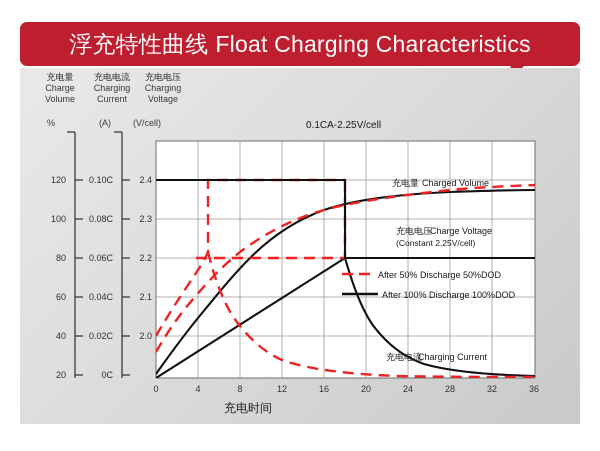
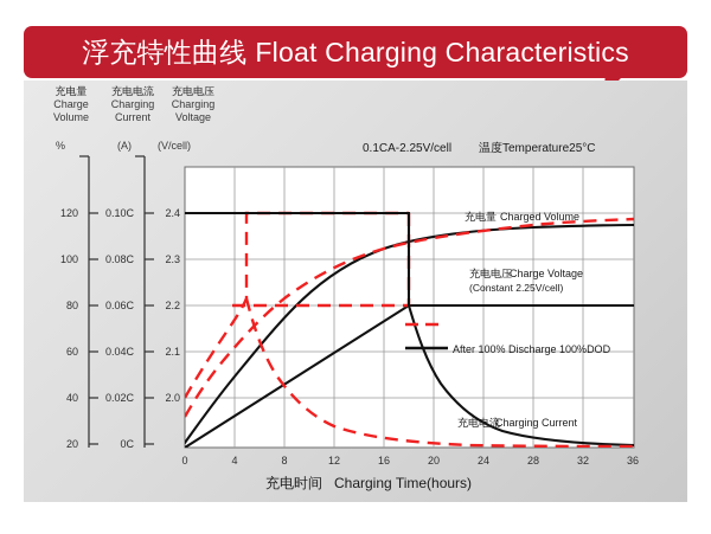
  浮充特性曲线
  Float Charging Characteristics
  充电量
  Charge
  Volume
  %
  充电电流
  Charging
  Current
  (A)
  充电电压
  Charging
  Voltage
  (V/cell)
  120
  100
  80
  60
  40
  20
  0.10C
  0.08C
  0.06C
  0.04C
  0.02C
  0C
  2.4
  2.3
  2.2
  2.1
  2.0
  0.1CA-2.25V/cell
+ 温度Temperature25°C
  充电量
  Charged Volume
  充电电压
  Charge Voltage
  (Constant 2.25V/cell)
  充电电流
  Charging Current
- After 50% Discharge 50%DOD
  After 100% Discharge 100%DOD
  0
  4
  8
  12
  16
  20
  24
  28
  32
  36
  充电时间
+ Charging Time(hours)
